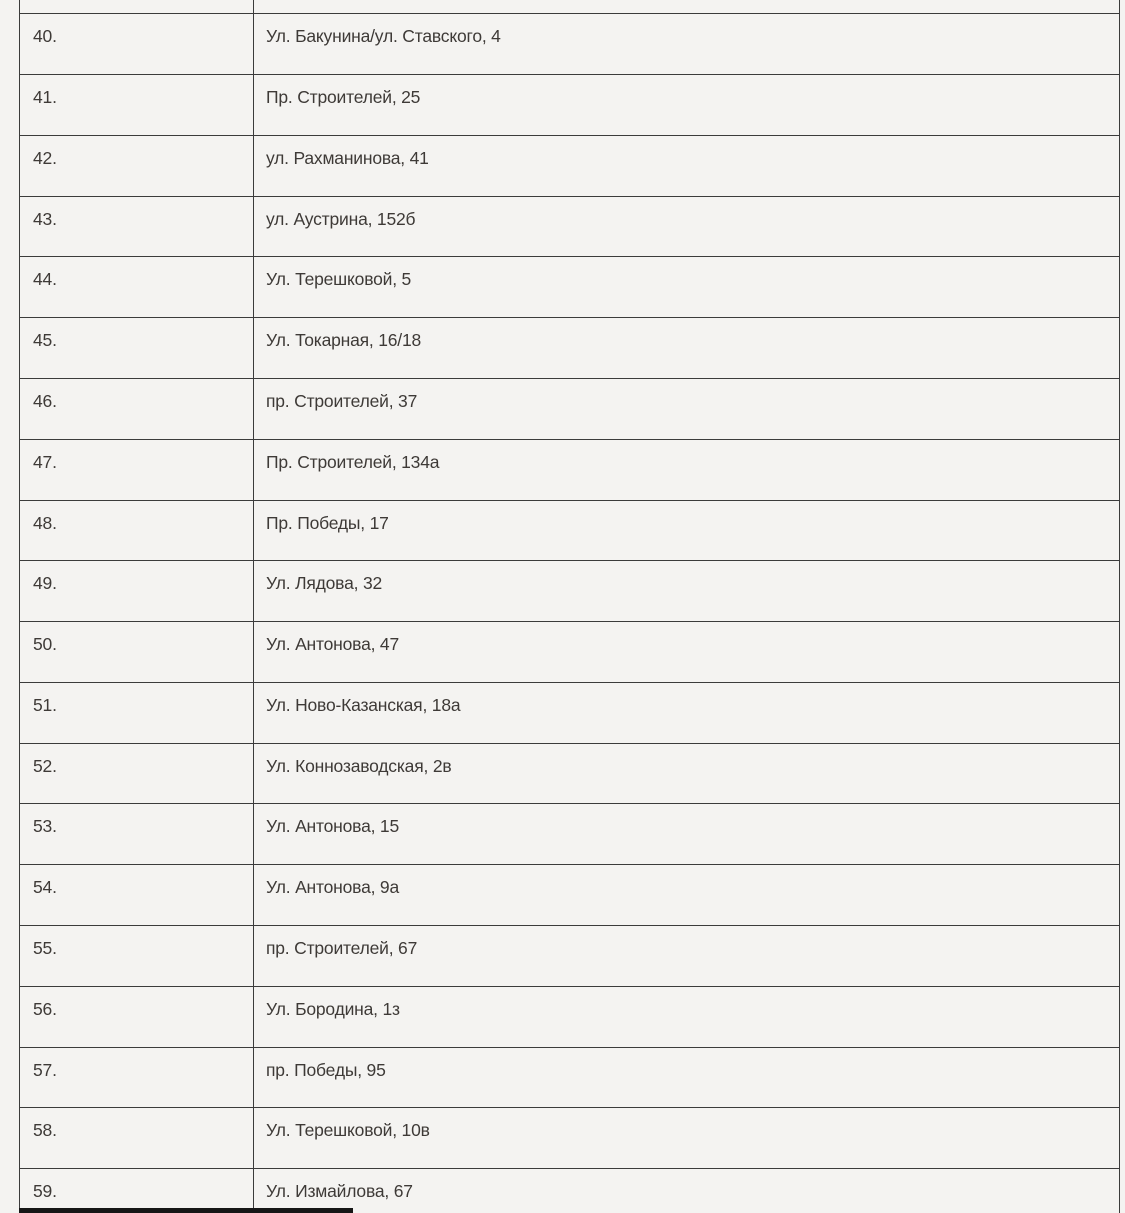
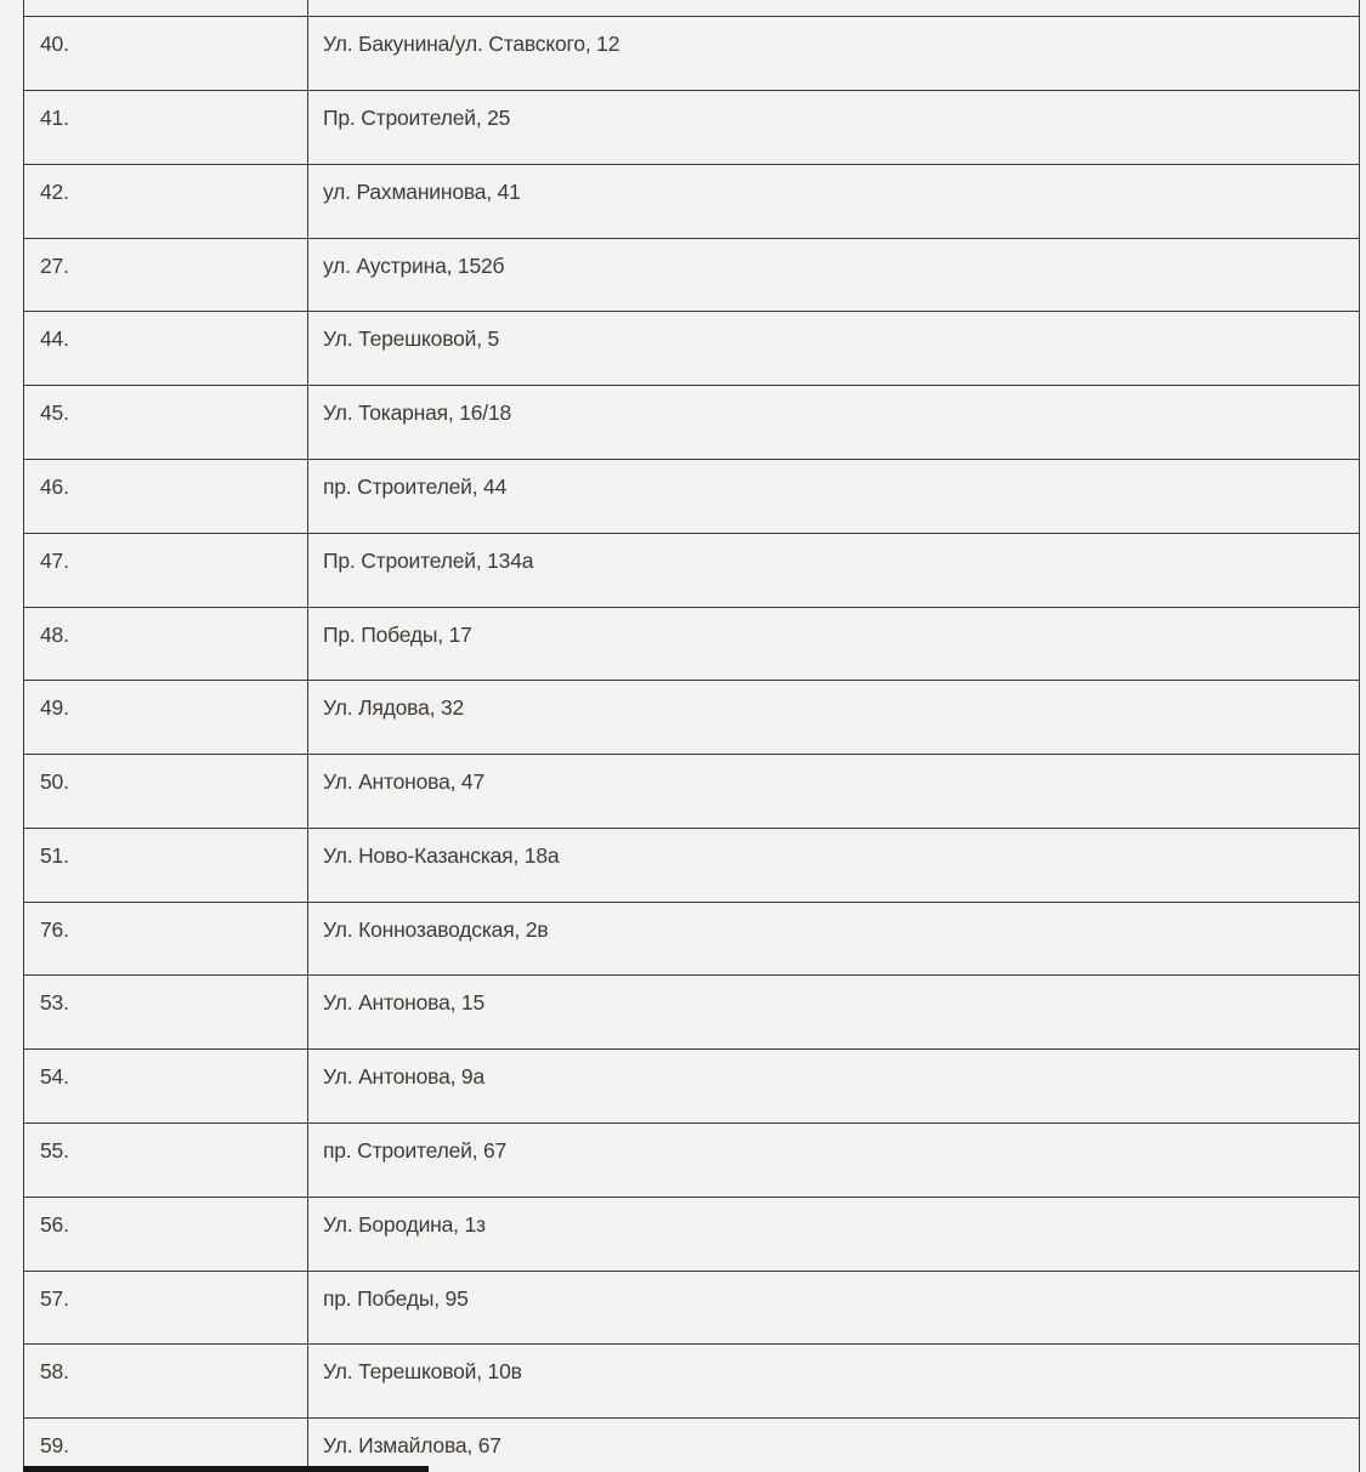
  40.
- Ул. Бакунина/ул. Ставского, 4
+ Ул. Бакунина/ул. Ставского, 12
  41.
  Пр. Строителей, 25
  42.
  ул. Рахманинова, 41
- 43.
+ 27.
  ул. Аустрина, 152б
  44.
  Ул. Терешковой, 5
  45.
  Ул. Токарная, 16/18
  46.
- пр. Строителей, 37
+ пр. Строителей, 44
  47.
  Пр. Строителей, 134а
  48.
  Пр. Победы, 17
  49.
  Ул. Лядова, 32
  50.
  Ул. Антонова, 47
  51.
  Ул. Ново-Казанская, 18а
- 52.
+ 76.
  Ул. Коннозаводская, 2в
  53.
  Ул. Антонова, 15
  54.
  Ул. Антонова, 9а
  55.
  пр. Строителей, 67
  56.
  Ул. Бородина, 1з
  57.
  пр. Победы, 95
  58.
  Ул. Терешковой, 10в
  59.
  Ул. Измайлова, 67
